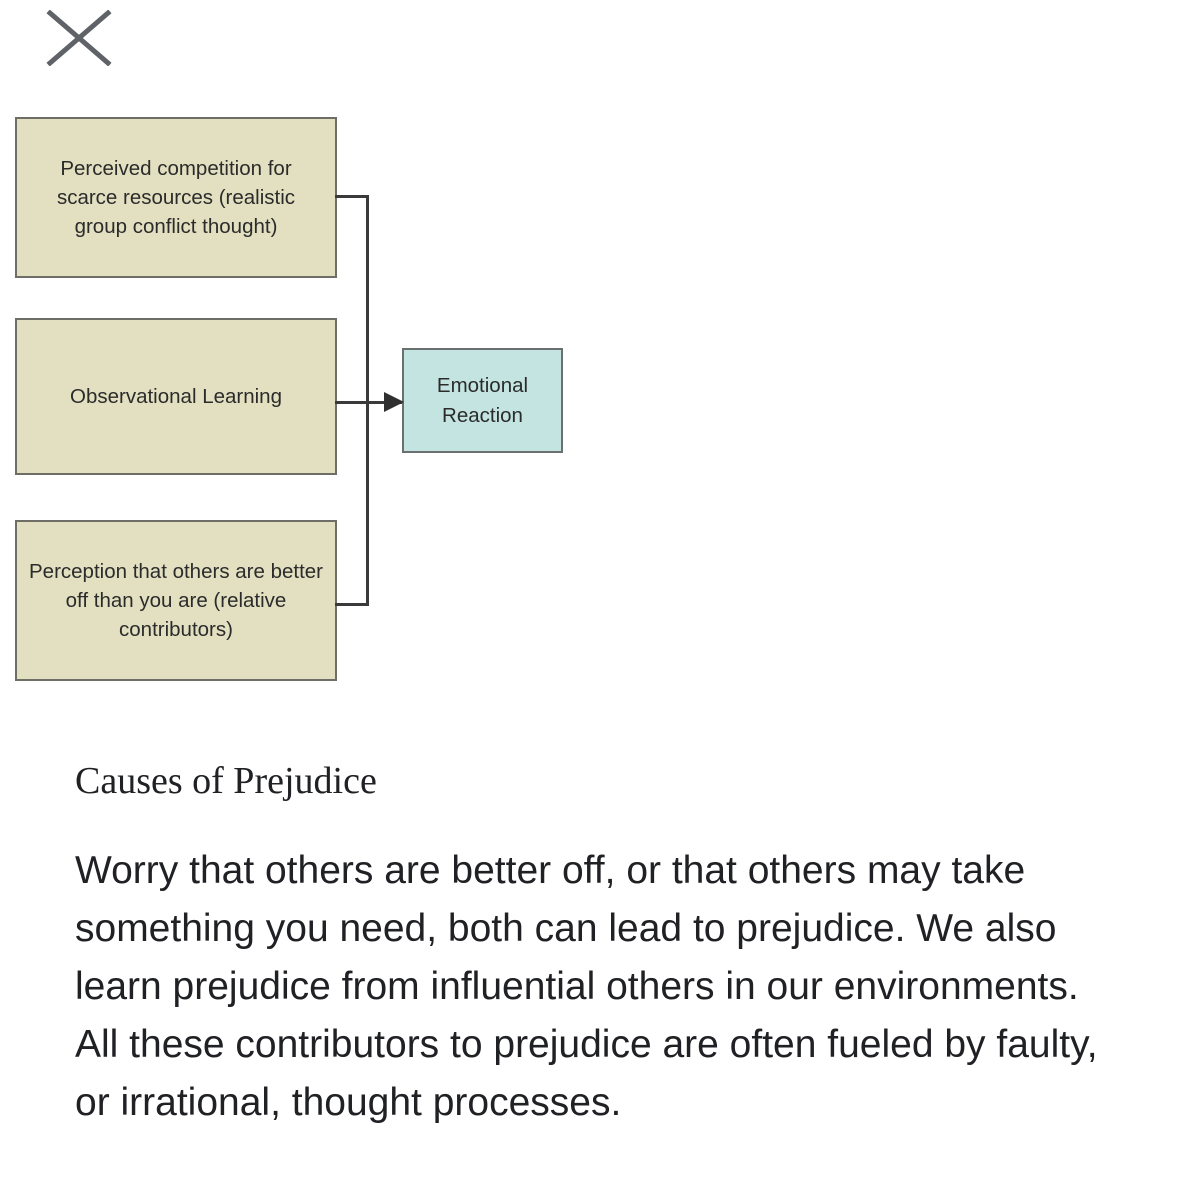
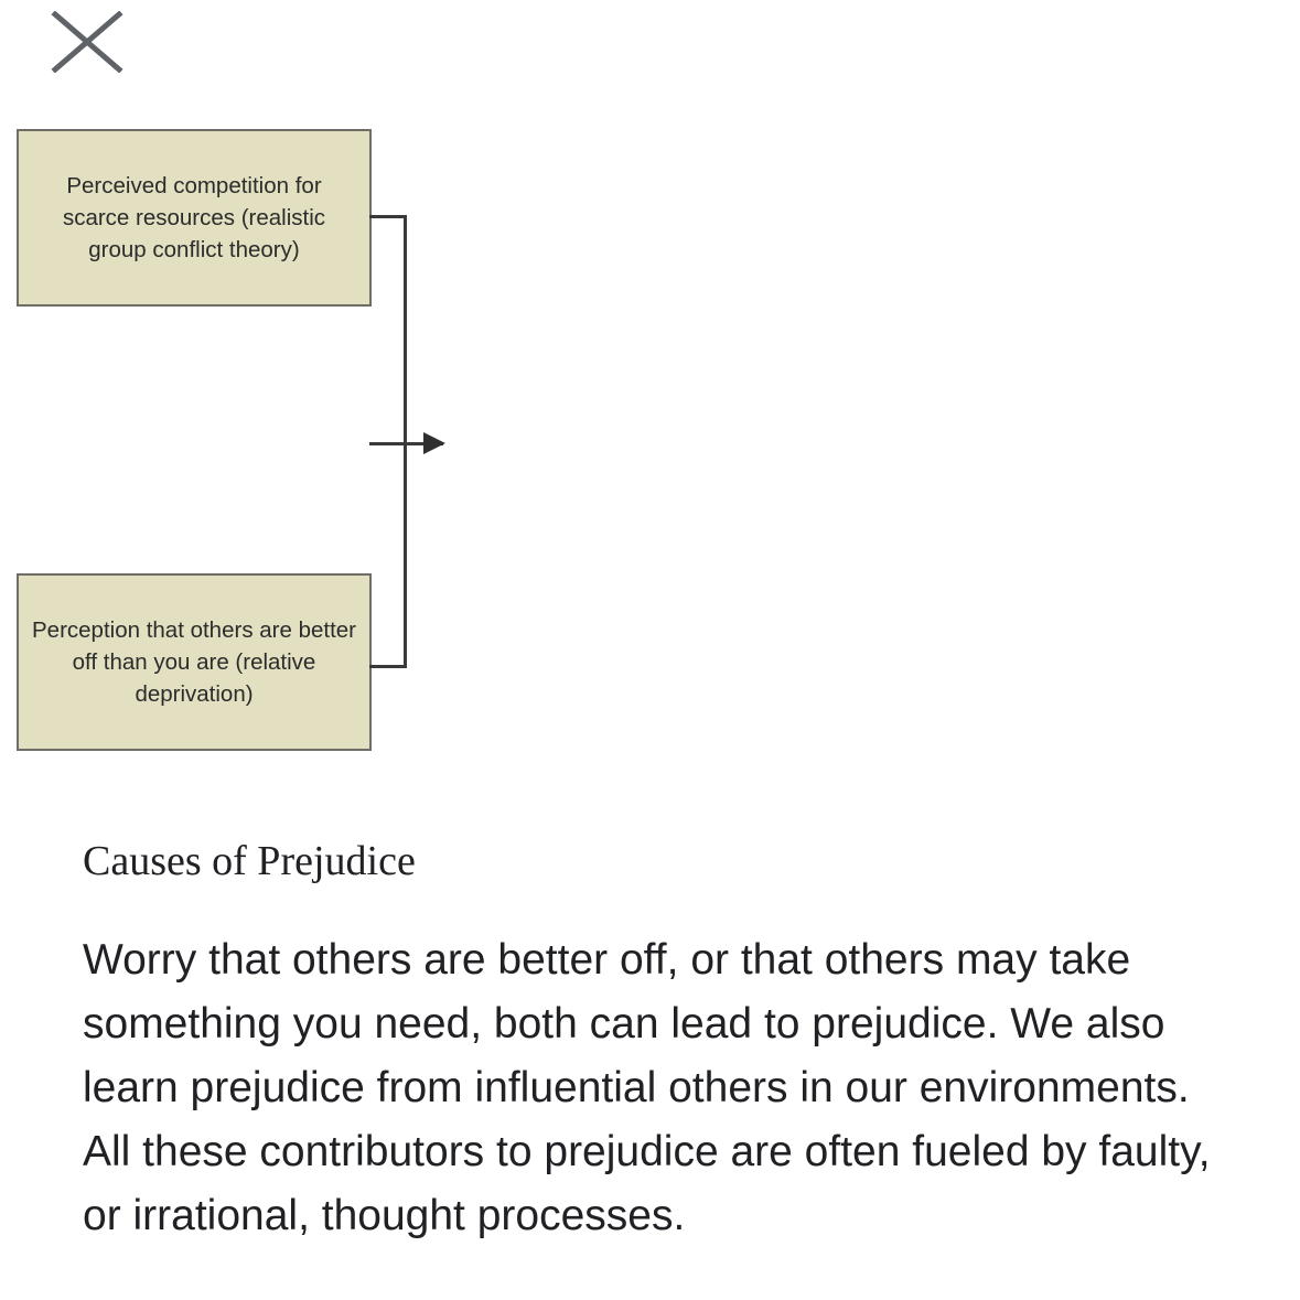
- Perceived competition for scarce resources (realistic group conflict thought)
+ Perceived competition for scarce resources (realistic group conflict theory)
- Observational Learning
- Perception that others are better off than you are (relative contributors)
+ Perception that others are better off than you are (relative deprivation)
- Emotional Reaction
  Causes of Prejudice
  Worry that others are better off, or that others may take something you need, both can lead to prejudice. We also learn prejudice from influential others in our environments. All these contributors to prejudice are often fueled by faulty, or irrational, thought processes.
